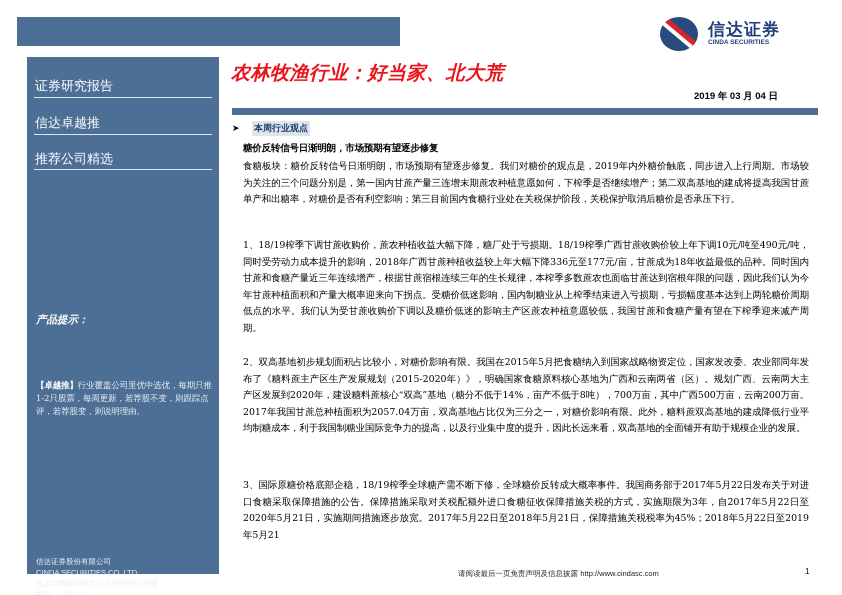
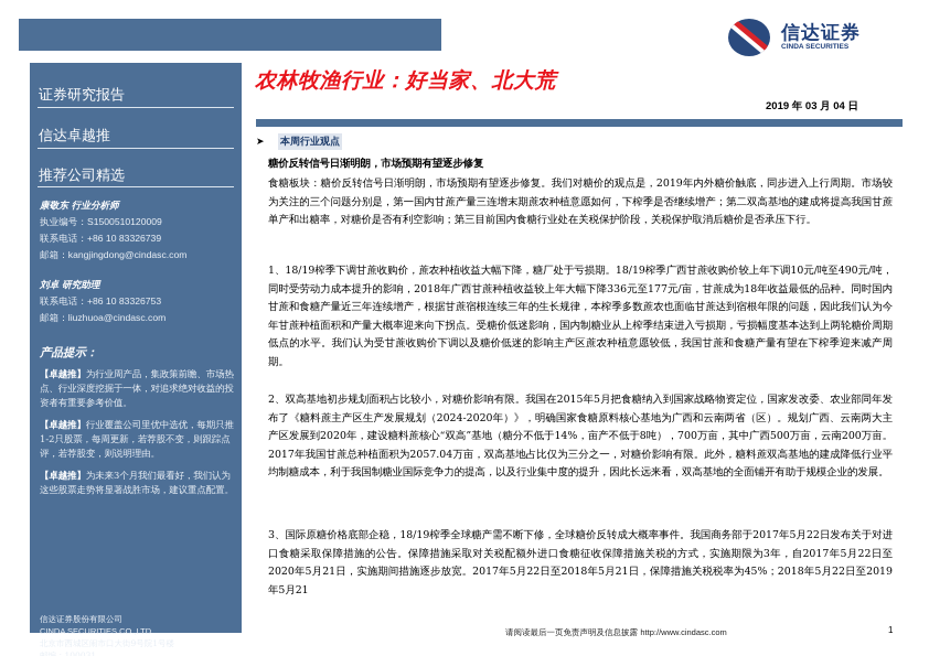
  信达证券
  证券研究报告
  信达卓越推
  推荐公司精选
+ 康敬东 行业分析师
+ 执业编号：S1500510120009
+ 联系电话：+86 10 83326739
+ 邮箱：kangjingdong@cindasc.com
+ 刘卓 研究助理
+ 联系电话：+86 10 83326753
+ 邮箱：liuzhuoa@cindasc.com
  产品提示：
+ 【卓越推】为行业周产品，集政策前瞻、市场热点、行业深度挖掘于一体，对追求绝对收益的投资者有重要参考价值。
  【卓越推】行业覆盖公司里优中选优，每期只推1-2只股票，每周更新，若荐股不变，则跟踪点评，若荐股变，则说明理由。
+ 【卓越推】为未来3个月我们最看好，我们认为这些股票走势将显著战胜市场，建议重点配置。
  信达证券股份有限公司
  CINDA SECURITIES CO.,LTD
  农林牧渔行业：好当家、北大荒
  2019 年 03 月 04 日
  ➤
  本周行业观点
  糖价反转信号日渐明朗，市场预期有望逐步修复
  食糖板块：糖价反转信号日渐明朗，市场预期有望逐步修复。我们对糖价的观点是，2019年内外糖价触底，同步进入上行周期。市场较为关注的三个问题分别是，第一国内甘蔗产量三连增末期蔗农种植意愿如何，下榨季是否继续增产；第二双高基地的建成将提高我国甘蔗单产和出糖率，对糖价是否有利空影响；第三目前国内食糖行业处在关税保护阶段，关税保护取消后糖价是否承压下行。
  1、18/19榨季下调甘蔗收购价，蔗农种植收益大幅下降，糖厂处于亏损期。18/19榨季广西甘蔗收购价较上年下调10元/吨至490元/吨，同时受劳动力成本提升的影响，2018年广西甘蔗种植收益较上年大幅下降336元至177元/亩，甘蔗成为18年收益最低的品种。同时国内甘蔗和食糖产量近三年连续增产，根据甘蔗宿根连续三年的生长规律，本榨季多数蔗农也面临甘蔗达到宿根年限的问题，因此我们认为今年甘蔗种植面积和产量大概率迎来向下拐点。受糖价低迷影响，国内制糖业从上榨季结束进入亏损期，亏损幅度基本达到上两轮糖价周期低点的水平。我们认为受甘蔗收购价下调以及糖价低迷的影响主产区蔗农种植意愿较低，我国甘蔗和食糖产量有望在下榨季迎来减产周期。
- 2、双高基地初步规划面积占比较小，对糖价影响有限。我国在2015年5月把食糖纳入到国家战略物资定位，国家发改委、农业部同年发布了《糖料蔗主产区生产发展规划（2015-2020年）》，明确国家食糖原料核心基地为广西和云南两省（区）。规划广西、云南两大主产区发展到2020年，建设糖料蔗核心“双高”基地（糖分不低于14%，亩产不低于8吨），700万亩，其中广西500万亩，云南200万亩。2017年我国甘蔗总种植面积为2057.04万亩，双高基地占比仅为三分之一，对糖价影响有限。此外，糖料蔗双高基地的建成降低行业平均制糖成本，利于我国制糖业国际竞争力的提高，以及行业集中度的提升，因此长远来看，双高基地的全面铺开有助于规模企业的发展。
+ 2、双高基地初步规划面积占比较小，对糖价影响有限。我国在2015年5月把食糖纳入到国家战略物资定位，国家发改委、农业部同年发布了《糖料蔗主产区生产发展规划（2024-2020年）》，明确国家食糖原料核心基地为广西和云南两省（区）。规划广西、云南两大主产区发展到2020年，建设糖料蔗核心“双高”基地（糖分不低于14%，亩产不低于8吨），700万亩，其中广西500万亩，云南200万亩。2017年我国甘蔗总种植面积为2057.04万亩，双高基地占比仅为三分之一，对糖价影响有限。此外，糖料蔗双高基地的建成降低行业平均制糖成本，利于我国制糖业国际竞争力的提高，以及行业集中度的提升，因此长远来看，双高基地的全面铺开有助于规模企业的发展。
  3、国际原糖价格底部企稳，18/19榨季全球糖产需不断下修，全球糖价反转成大概率事件。我国商务部于2017年5月22日发布关于对进口食糖采取保障措施的公告。保障措施采取对关税配额外进口食糖征收保障措施关税的方式，实施期限为3年，自2017年5月22日至2020年5月21日，实施期间措施逐步放宽。2017年5月22日至2018年5月21日，保障措施关税税率为45%；2018年5月22日至2019年5月21
  请阅读最后一页免责声明及信息披露 http://www.cindasc.com
  1
